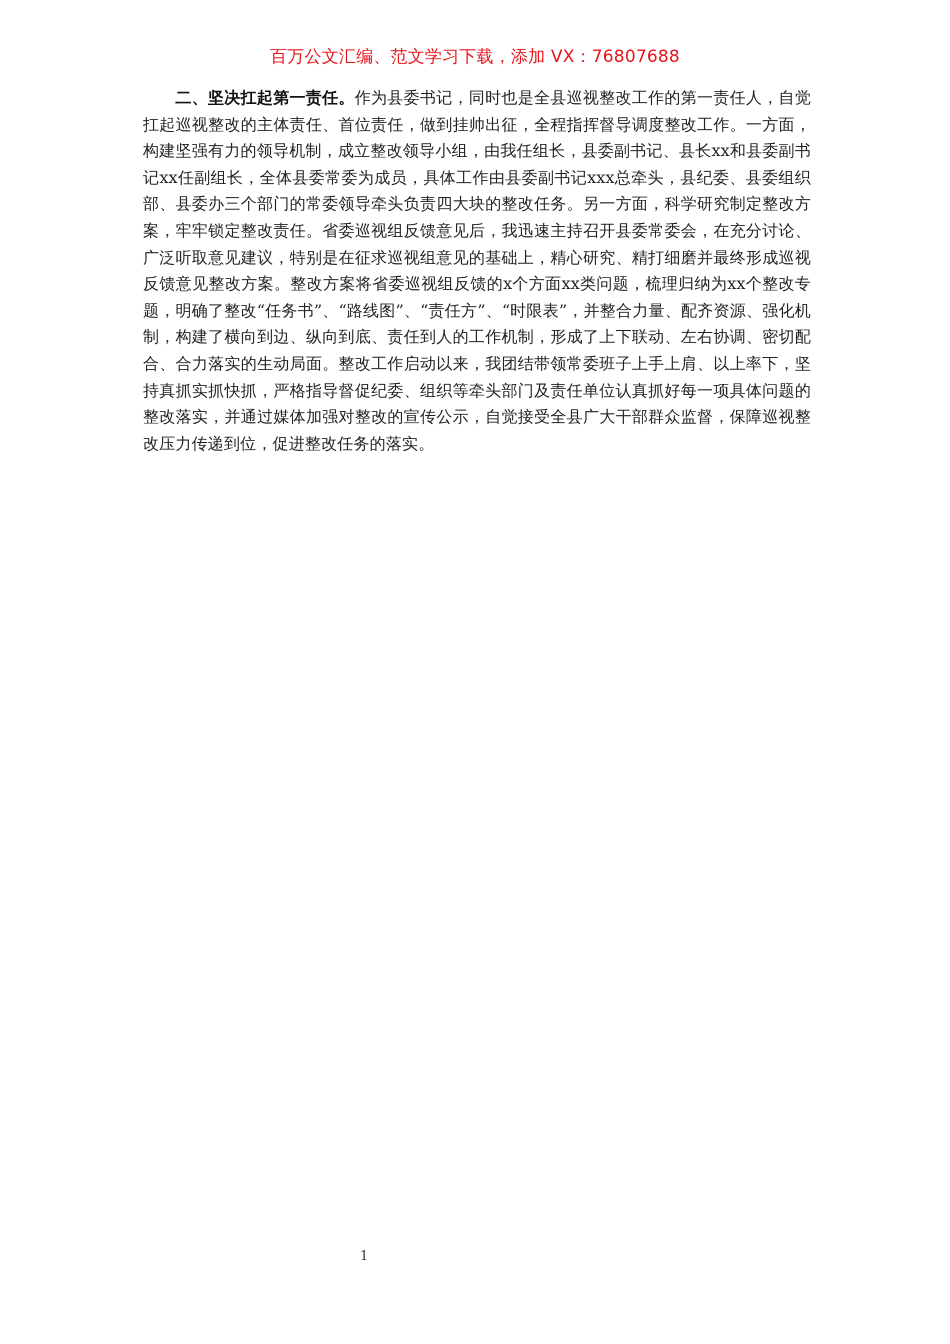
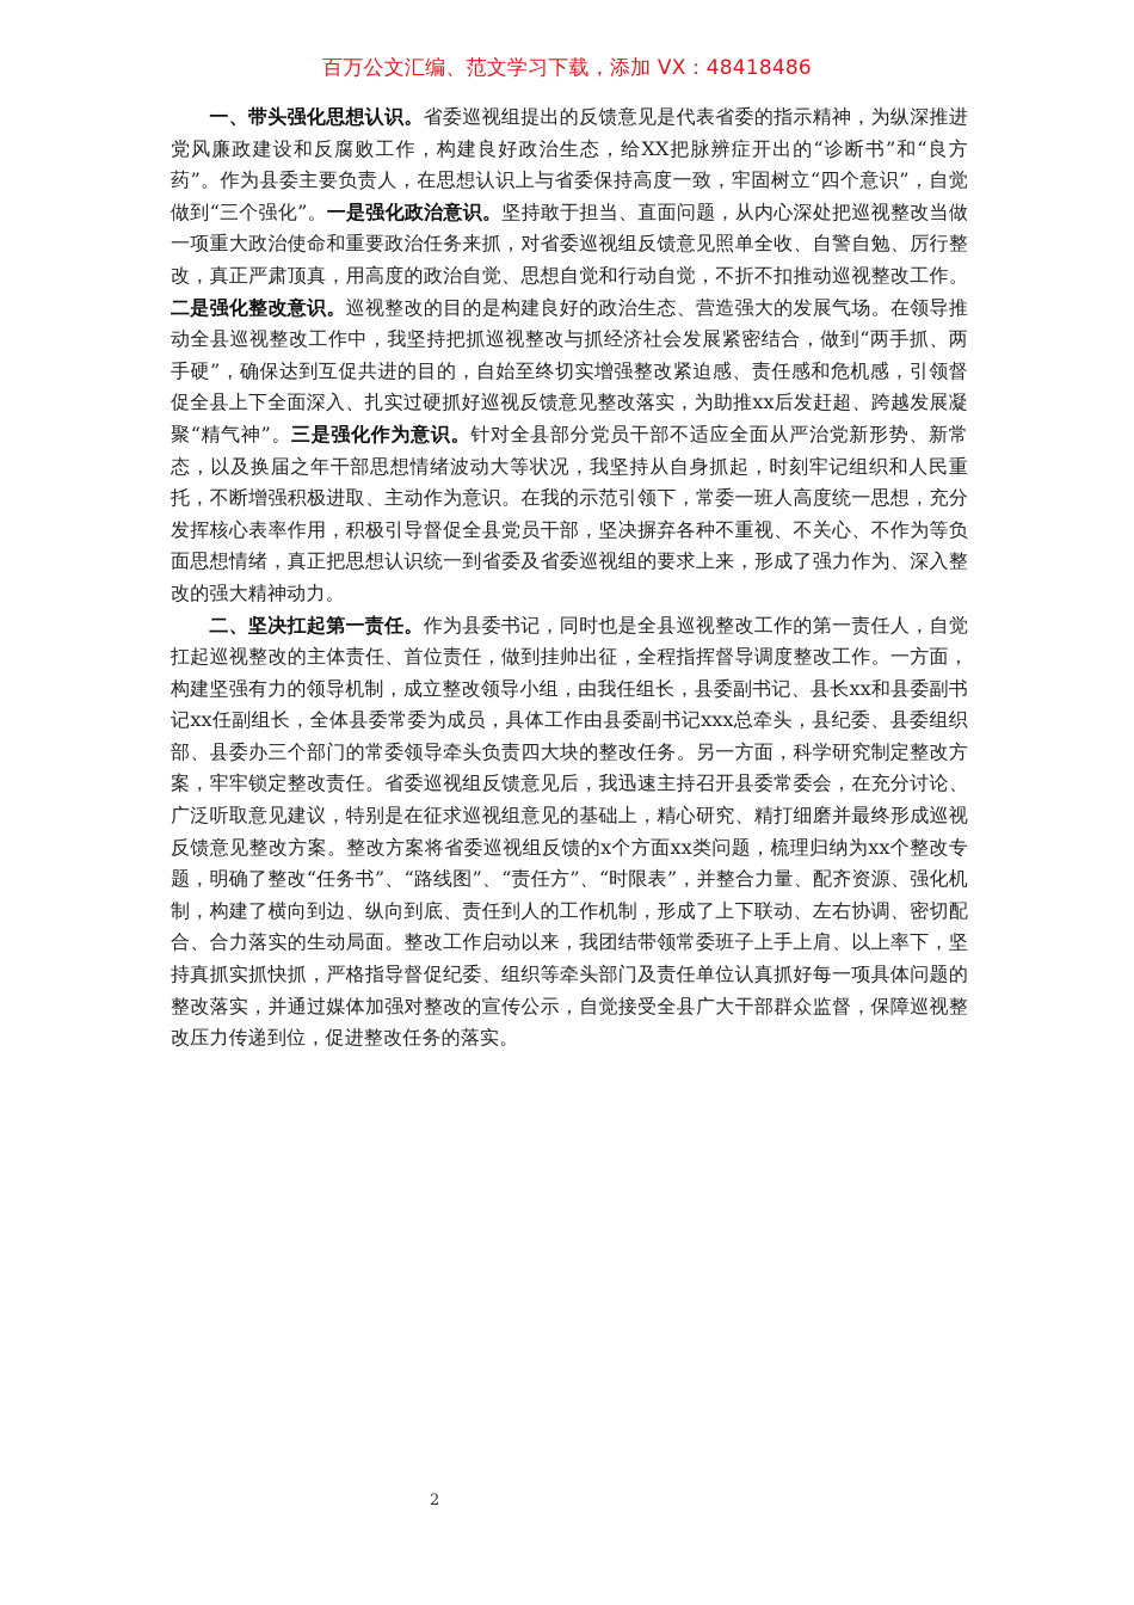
- 百万公文汇编、范文学习下载，添加 VX：76807688
+ 百万公文汇编、范文学习下载，添加 VX：48418486
+ 一、带头强化思想认识。省委巡视组提出的反馈意见是代表省委的指示精神，为纵深推进党风廉政建设和反腐败工作，构建良好政治生态，给XX把脉辨症开出的“诊断书”和“良方药”。作为县委主要负责人，在思想认识上与省委保持高度一致，牢固树立“四个意识”，自觉做到“三个强化”。一是强化政治意识。坚持敢于担当、直面问题，从内心深处把巡视整改当做一项重大政治使命和重要政治任务来抓，对省委巡视组反馈意见照单全收、自警自勉、厉行整改，真正严肃顶真，用高度的政治自觉、思想自觉和行动自觉，不折不扣推动巡视整改工作。二是强化整改意识。巡视整改的目的是构建良好的政治生态、营造强大的发展气场。在领导推动全县巡视整改工作中，我坚持把抓巡视整改与抓经济社会发展紧密结合，做到“两手抓、两手硬”，确保达到互促共进的目的，自始至终切实增强整改紧迫感、责任感和危机感，引领督促全县上下全面深入、扎实过硬抓好巡视反馈意见整改落实，为助推xx后发赶超、跨越发展凝聚“精气神”。三是强化作为意识。针对全县部分党员干部不适应全面从严治党新形势、新常态，以及换届之年干部思想情绪波动大等状况，我坚持从自身抓起，时刻牢记组织和人民重托，不断增强积极进取、主动作为意识。在我的示范引领下，常委一班人高度统一思想，充分发挥核心表率作用，积极引导督促全县党员干部，坚决摒弃各种不重视、不关心、不作为等负面思想情绪，真正把思想认识统一到省委及省委巡视组的要求上来，形成了强力作为、深入整改的强大精神动力。
  二、坚决扛起第一责任。作为县委书记，同时也是全县巡视整改工作的第一责任人，自觉扛起巡视整改的主体责任、首位责任，做到挂帅出征，全程指挥督导调度整改工作。一方面，构建坚强有力的领导机制，成立整改领导小组，由我任组长，县委副书记、县长xx和县委副书记xx任副组长，全体县委常委为成员，具体工作由县委副书记xxx总牵头，县纪委、县委组织部、县委办三个部门的常委领导牵头负责四大块的整改任务。另一方面，科学研究制定整改方案，牢牢锁定整改责任。省委巡视组反馈意见后，我迅速主持召开县委常委会，在充分讨论、广泛听取意见建议，特别是在征求巡视组意见的基础上，精心研究、精打细磨并最终形成巡视反馈意见整改方案。整改方案将省委巡视组反馈的x个方面xx类问题，梳理归纳为xx个整改专题，明确了整改“任务书”、“路线图”、“责任方”、“时限表”，并整合力量、配齐资源、强化机制，构建了横向到边、纵向到底、责任到人的工作机制，形成了上下联动、左右协调、密切配合、合力落实的生动局面。整改工作启动以来，我团结带领常委班子上手上肩、以上率下，坚持真抓实抓快抓，严格指导督促纪委、组织等牵头部门及责任单位认真抓好每一项具体问题的整改落实，并通过媒体加强对整改的宣传公示，自觉接受全县广大干部群众监督，保障巡视整改压力传递到位，促进整改任务的落实。
- 1
+ 2
